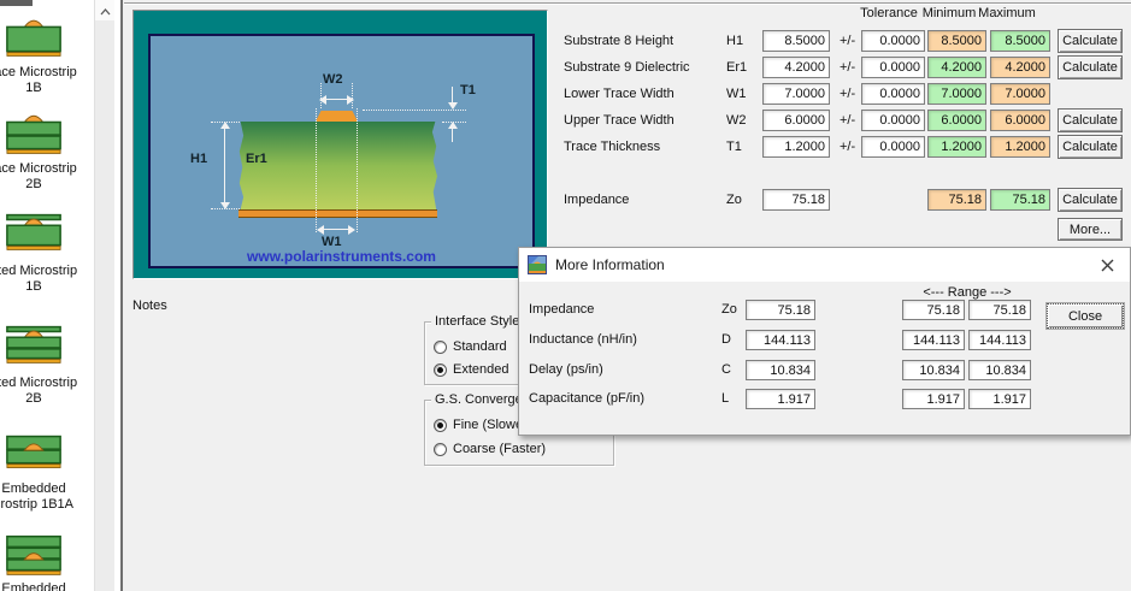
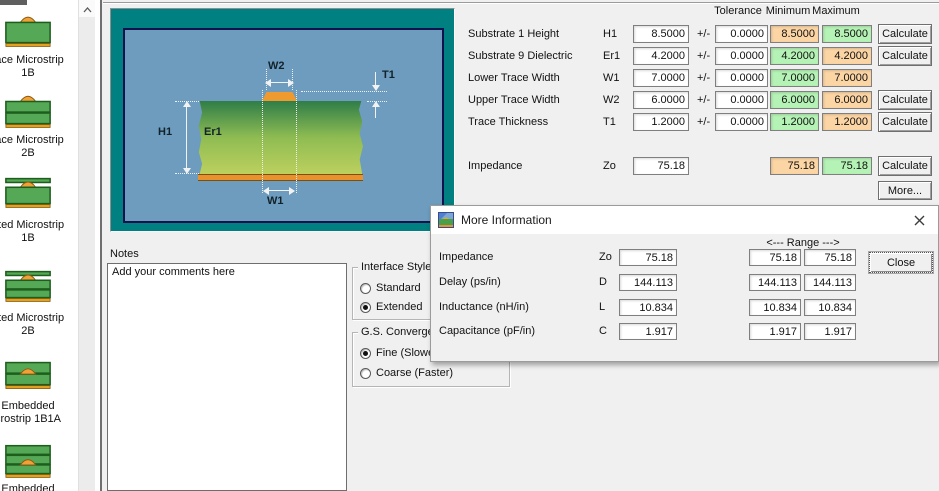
  ce Microstrip
  1B
  ce Microstrip
  2B
  ed Microstrip
  1B
  ed Microstrip
  2B
  Embedded
  rostrip 1B1A
  Embedded
  W2
  T1
  H1
  Er1
  W1
- www.polarinstruments.com
  Tolerance
  Minimum
  Maximum
  Notes
+ Add your comments here
  Interface Style
  G.S. Converg
  More Information
  <--- Range --->
  Close
  Impedance
  Zo
  75.18
  75.18
  75.18
- Inductance (nH/in)
+ Delay (ps/in)
  D
  144.113
  144.113
  144.113
- Delay (ps/in)
+ Inductance (nH/in)
- C
+ L
  10.834
  10.834
  10.834
  Capacitance (pF/in)
- L
+ C
  1.917
  1.917
  1.917
- Substrate 8 Height
+ Substrate 1 Height
  H1
  8.5000
  +/-
  0.0000
  8.5000
  8.5000
  Calculate
  Substrate 9 Dielectric
  Er1
  4.2000
  +/-
  0.0000
  4.2000
  4.2000
  Calculate
  Lower Trace Width
  W1
  7.0000
  +/-
  0.0000
  7.0000
  7.0000
  Upper Trace Width
  W2
  6.0000
  +/-
  0.0000
  6.0000
  6.0000
  Calculate
  Trace Thickness
  T1
  1.2000
  +/-
  0.0000
  1.2000
  1.2000
  Calculate
  Impedance
  Zo
  75.18
  75.18
  75.18
  Calculate
  More...
  Standard
  Extended
  Fine (Slow
  Coarse (Faster)
